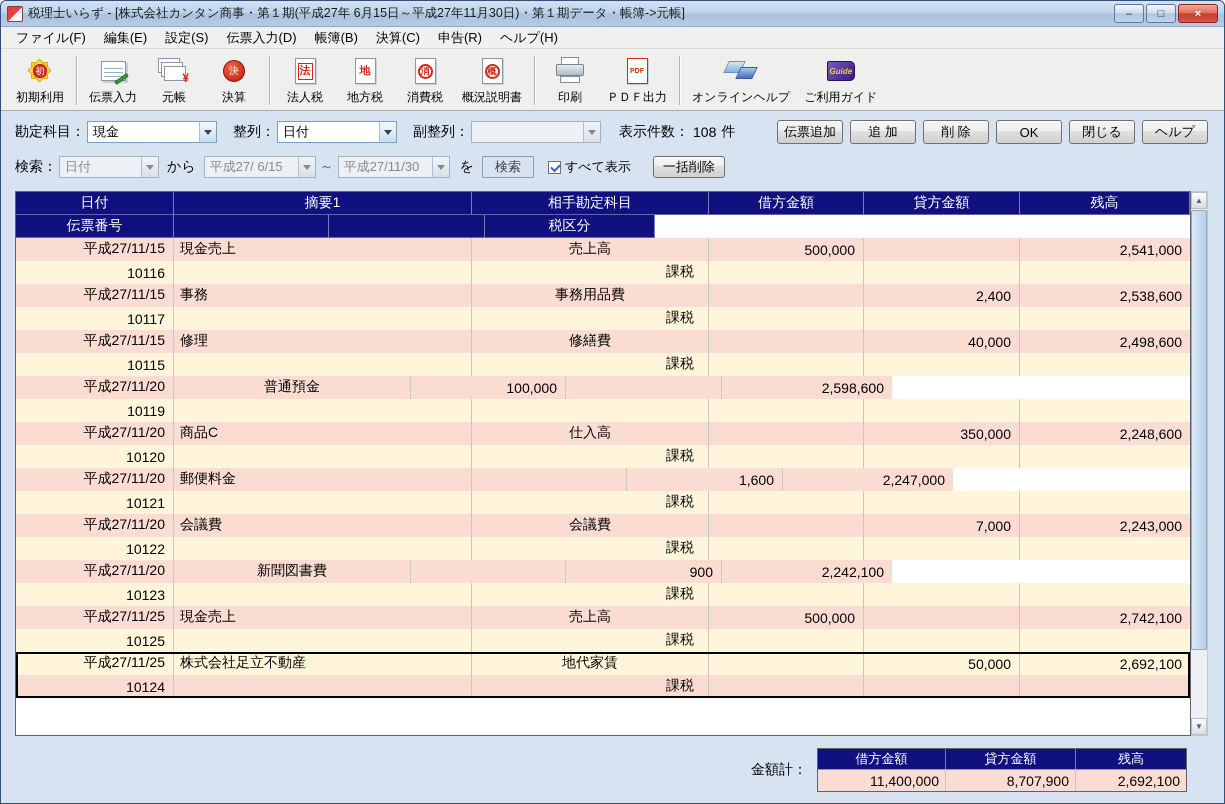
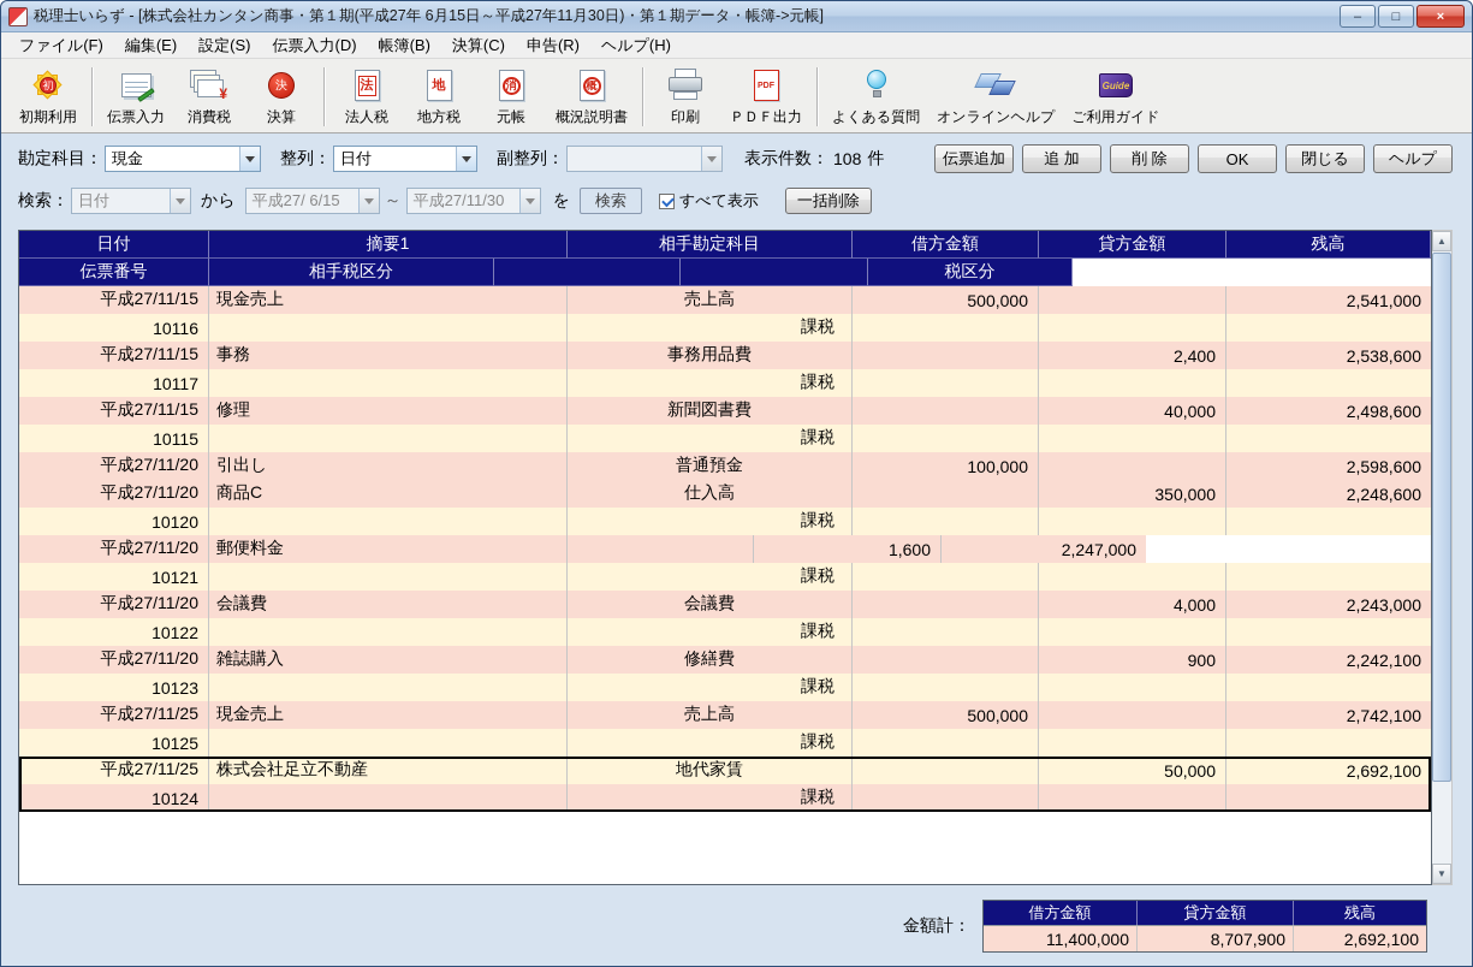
  税理士いらず - [株式会社カンタン商事・第１期(平成27年 6月15日～平成27年11月30日)・第１期データ・帳簿->元帳]
  –
  □
  ×
  ファイル(F)
  編集(E)
  設定(S)
  伝票入力(D)
  帳簿(B)
  決算(C)
  申告(R)
  ヘルプ(H)
  初
  初期利用
  伝票入力
  ¥
- 元帳
+ 消費税
  決
  決算
  法
  法人税
  地
  地方税
  消
- 消費税
+ 元帳
  概
  概況説明書
  印刷
  ＰＤＦ出力
+ よくある質問
  オンラインヘルプ
  Guide
  ご利用ガイド
  勘定科目：
  現金
  整列：
  日付
  副整列：
  表示件数：
  108
  件
  伝票追加
  追 加
  削 除
  OK
  閉じる
  ヘルプ
  検索：
  日付
  から
  平成27/ 6/15
  ～
  平成27/11/30
  を
  検索
  すべて表示
  一括削除
  日付
  摘要1
  相手勘定科目
  借方金額
  貸方金額
  残高
  伝票番号
+ 相手税区分
  税区分
  平成27/11/15
  現金売上
  売上高
  500,000
  2,541,000
  10116
  課税
  平成27/11/15
  事務
  事務用品費
  2,400
  2,538,600
  10117
  課税
  平成27/11/15
  修理
- 修繕費
+ 新聞図書費
  40,000
  2,498,600
  10115
  課税
  平成27/11/20
+ 引出し
  普通預金
  100,000
  2,598,600
- 10119
  平成27/11/20
  商品C
  仕入高
  350,000
  2,248,600
  10120
  課税
  平成27/11/20
  郵便料金
  1,600
  2,247,000
  10121
  課税
  平成27/11/20
  会議費
  会議費
- 7,000
+ 4,000
  2,243,000
  10122
  課税
  平成27/11/20
+ 雑誌購入
- 新聞図書費
+ 修繕費
  900
  2,242,100
  10123
  課税
  平成27/11/25
  現金売上
  売上高
  500,000
  2,742,100
  10125
  課税
  平成27/11/25
  株式会社足立不動産
  地代家賃
  50,000
  2,692,100
  10124
  課税
  ▲
  ▼
  金額計：
  借方金額
  貸方金額
  残高
  11,400,000
  8,707,900
  2,692,100
